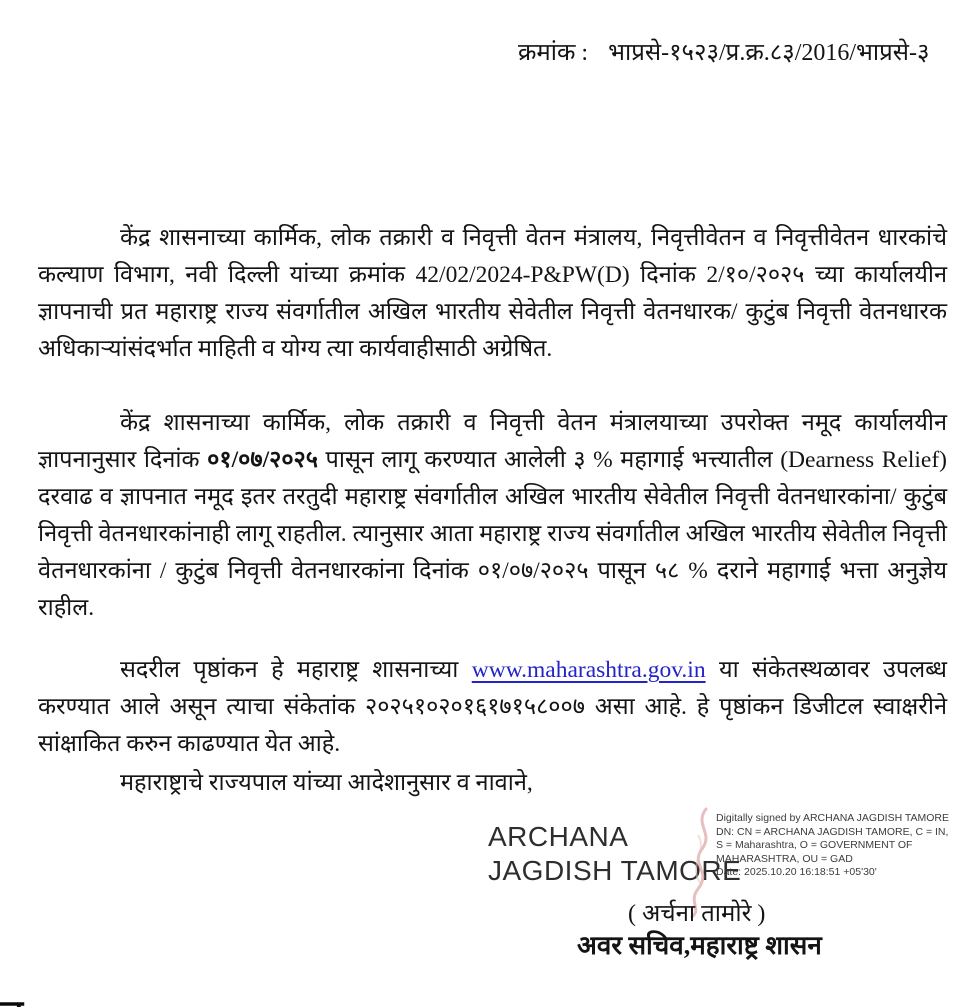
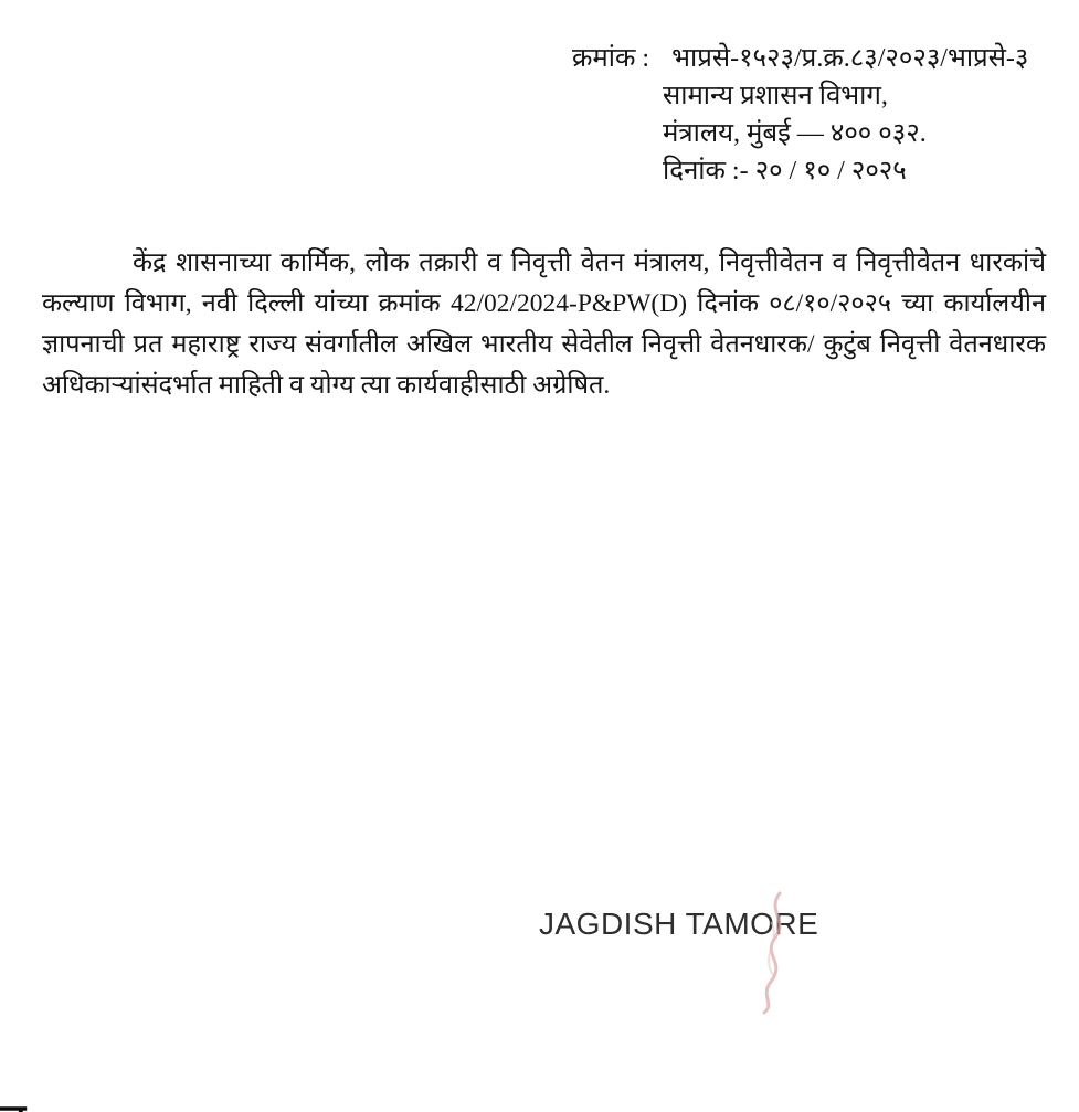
- क्रमांक : भाप्रसे-१५२३/प्र.क्र.८३/2016/भाप्रसे-३
+ क्रमांक : भाप्रसे-१५२३/प्र.क्र.८३/२०२३/भाप्रसे-३
+ सामान्य प्रशासन विभाग,
+ मंत्रालय, मुंबई — ४०० ०३२.
+ दिनांक :- २० / १० / २०२५
- केंद्र शासनाच्या कार्मिक, लोक तक्रारी व निवृत्ती वेतन मंत्रालय, निवृत्तीवेतन व निवृत्तीवेतन धारकांचे कल्याण विभाग, नवी दिल्ली यांच्या क्रमांक 42/02/2024-P&PW(D) दिनांक 2/१०/२०२५ च्या कार्यालयीन ज्ञापनाची प्रत महाराष्ट्र राज्य संवर्गातील अखिल भारतीय सेवेतील निवृत्ती वेतनधारक/ कुटुंब निवृत्ती वेतनधारक अधिकाऱ्यांसंदर्भात माहिती व योग्य त्या कार्यवाहीसाठी अग्रेषित.
+ केंद्र शासनाच्या कार्मिक, लोक तक्रारी व निवृत्ती वेतन मंत्रालय, निवृत्तीवेतन व निवृत्तीवेतन धारकांचे कल्याण विभाग, नवी दिल्ली यांच्या क्रमांक 42/02/2024-P&PW(D) दिनांक ०८/१०/२०२५ च्या कार्यालयीन ज्ञापनाची प्रत महाराष्ट्र राज्य संवर्गातील अखिल भारतीय सेवेतील निवृत्ती वेतनधारक/ कुटुंब निवृत्ती वेतनधारक अधिकाऱ्यांसंदर्भात माहिती व योग्य त्या कार्यवाहीसाठी अग्रेषित.
- केंद्र शासनाच्या कार्मिक, लोक तक्रारी व निवृत्ती वेतन मंत्रालयाच्या उपरोक्त नमूद कार्यालयीन ज्ञापनानुसार दिनांक ०१/०७/२०२५ पासून लागू करण्यात आलेली ३ % महागाई भत्त्यातील (Dearness Relief) दरवाढ व ज्ञापनात नमूद इतर तरतुदी महाराष्ट्र संवर्गातील अखिल भारतीय सेवेतील निवृत्ती वेतनधारकांना/ कुटुंब निवृत्ती वेतनधारकांनाही लागू राहतील. त्यानुसार आता महाराष्ट्र राज्य संवर्गातील अखिल भारतीय सेवेतील निवृत्ती वेतनधारकांना / कुटुंब निवृत्ती वेतनधारकांना दिनांक ०१/०७/२०२५ पासून ५८ % दराने महागाई भत्ता अनुज्ञेय राहील.
- सदरील पृष्ठांकन हे महाराष्ट्र शासनाच्या www.maharashtra.gov.in या संकेतस्थळावर उपलब्ध करण्यात आले असून त्याचा संकेतांक २०२५१०२०१६१७१५८००७ असा आहे. हे पृष्ठांकन डिजीटल स्वाक्षरीने सांक्षाकित करुन काढण्यात येत आहे.
- महाराष्ट्राचे राज्यपाल यांच्या आदेशानुसार व नावाने,
- ARCHANA
  JAGDISH TAMORE
- Digitally signed by ARCHANA JAGDISH TAMORE
- DN: CN = ARCHANA JAGDISH TAMORE, C = IN,
- S = Maharashtra, O = GOVERNMENT OF
- MAHARASHTRA, OU = GAD
- Date: 2025.10.20 16:18:51 +05'30'
- ( अर्चना तामोरे )
- अवर सचिव,महाराष्ट्र शासन
